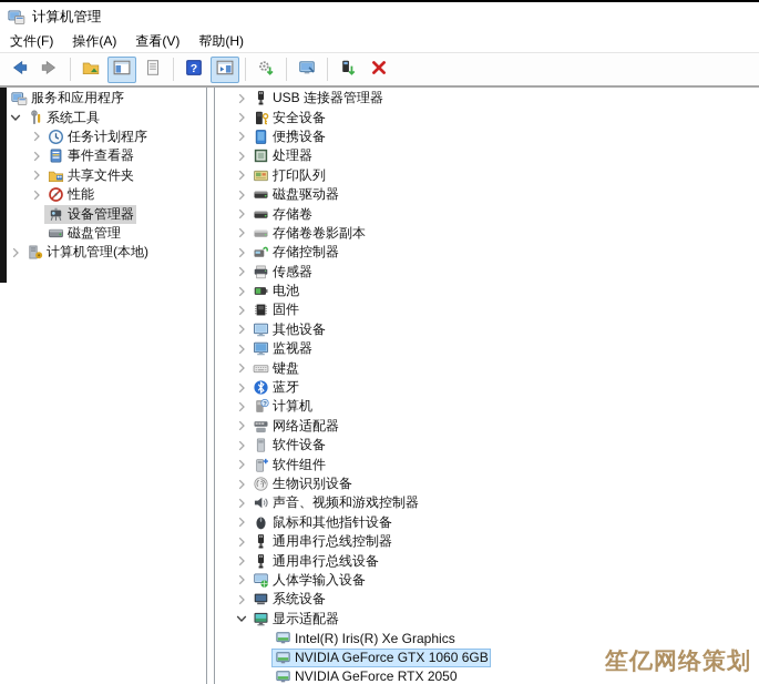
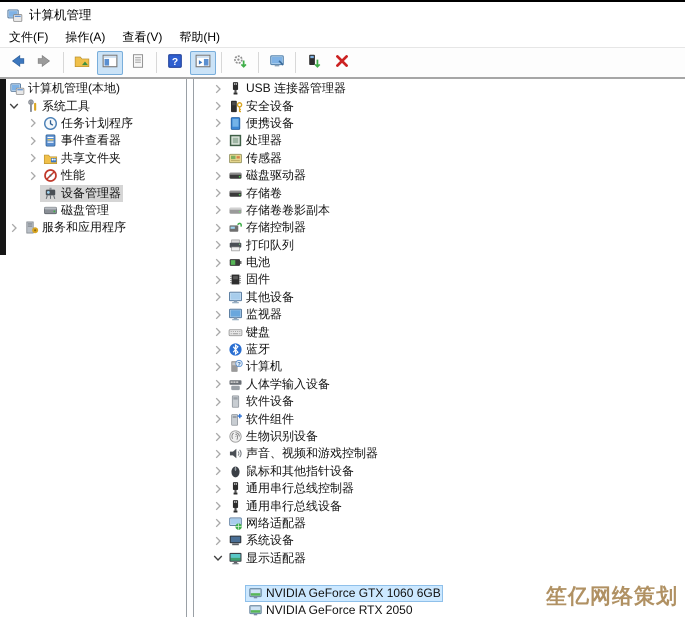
  计算机管理
  文件(F)
  操作(A)
  查看(V)
  帮助(H)
  ?
- 服务和应用程序
+ 计算机管理(本地)
  系统工具
  任务计划程序
  事件查看器
  共享文件夹
  性能
  设备管理器
  磁盘管理
- 计算机管理(本地)
+ 服务和应用程序
  USB 连接器管理器
  安全设备
  便携设备
  处理器
- 打印队列
+ 传感器
  磁盘驱动器
  存储卷
  存储卷卷影副本
  存储控制器
- 传感器
+ 打印队列
  电池
  固件
  其他设备
  监视器
  键盘
  蓝牙
  计算机
- 网络适配器
+ 人体学输入设备
  软件设备
  软件组件
  生物识别设备
  声音、视频和游戏控制器
  鼠标和其他指针设备
  通用串行总线控制器
  通用串行总线设备
- 人体学输入设备
+ 网络适配器
  系统设备
  显示适配器
- Intel(R) Iris(R) Xe Graphics
  NVIDIA GeForce GTX 1060 6GB
  NVIDIA GeForce RTX 2050
  笙亿网络策划
